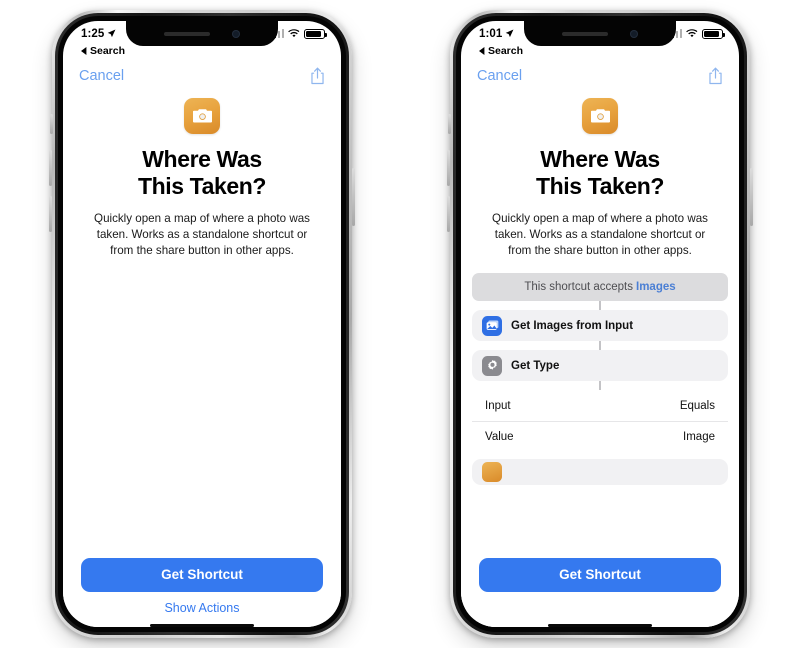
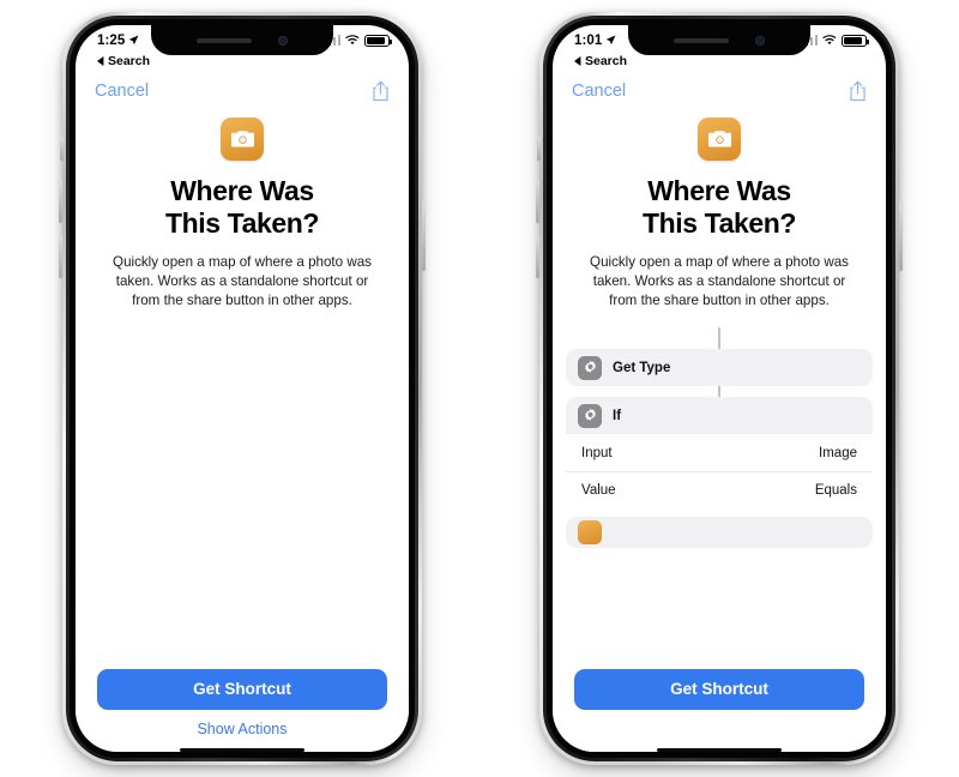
  1:25
  Search
  Cancel
  Where Was
  This Taken?
  Quickly open a map of where a photo was taken. Works as a standalone shortcut or from the share button in other apps.
  Get Shortcut
  Show Actions
  1:01
  Search
  Cancel
  Where Was
  This Taken?
  Quickly open a map of where a photo was taken. Works as a standalone shortcut or from the share button in other apps.
- This shortcut accepts
- Images
- Get Images from Input
  Get Type
+ If
  Input
- Equals
+ Image
  Value
- Image
+ Equals
  Get Shortcut
